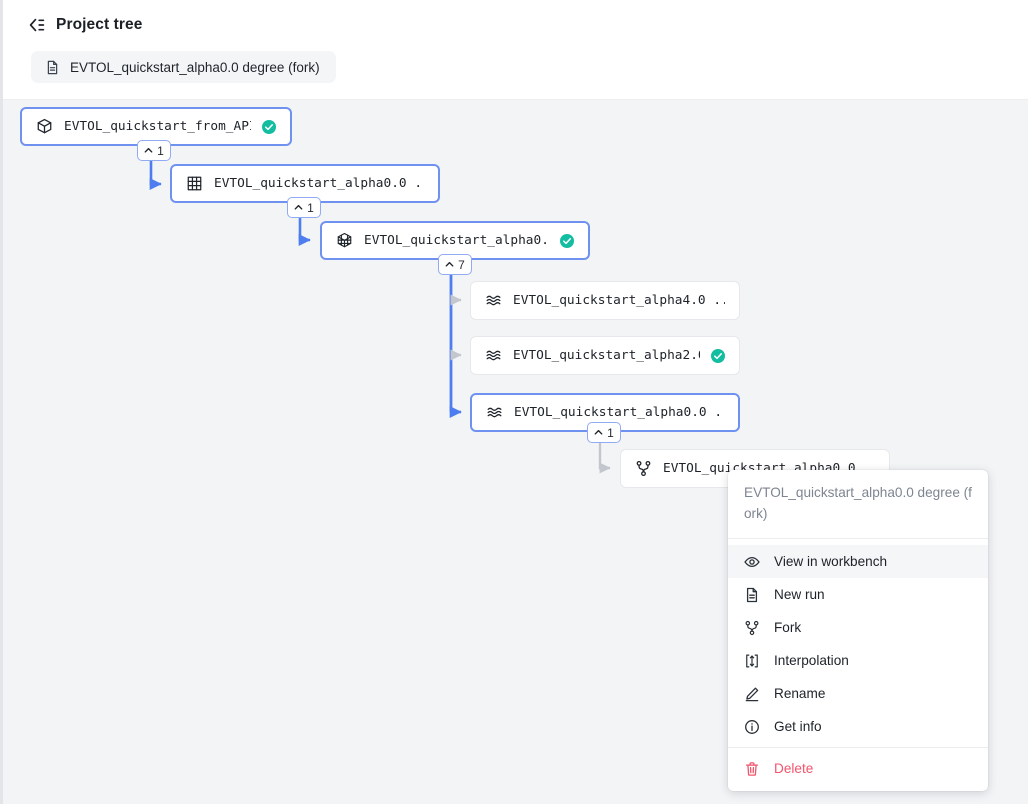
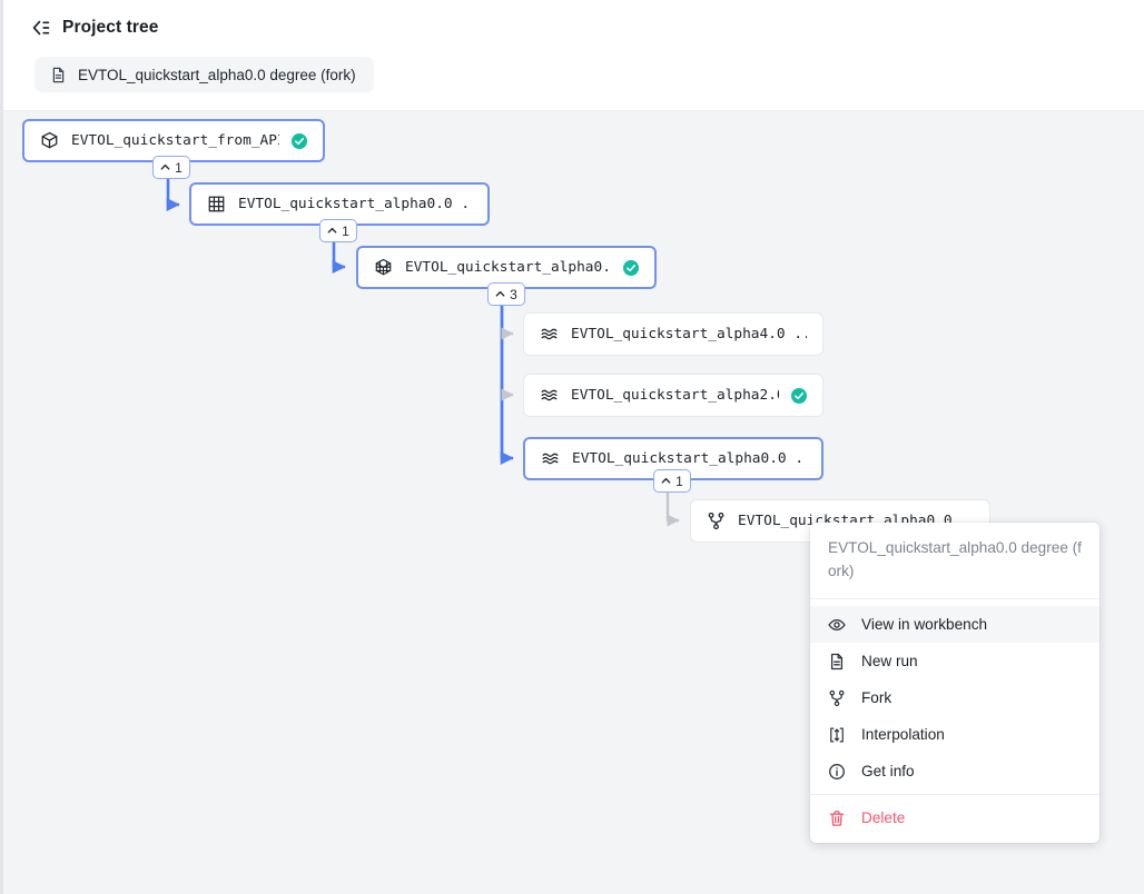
  Project tree
  EVTOL_quickstart_alpha0.0 degree (fork)
  EVTOL_quickstart_from_AP
  1
  EVTOL_quickstart_alpha0.0 .
  1
  EVTOL_quickstart_alpha0.
- 7
+ 3
  EVTOL_quickstart_alpha4.0 ..
  EVTOL_quickstart_alpha2.
  EVTOL_quickstart_alpha0.0 .
  1
  EVTOL_quickstart_alpha0.0
  EVTOL_quickstart_alpha0.0 degree (fork)
  View in workbench
  New run
  Fork
  Interpolation
- Rename
  Get info
  Delete
